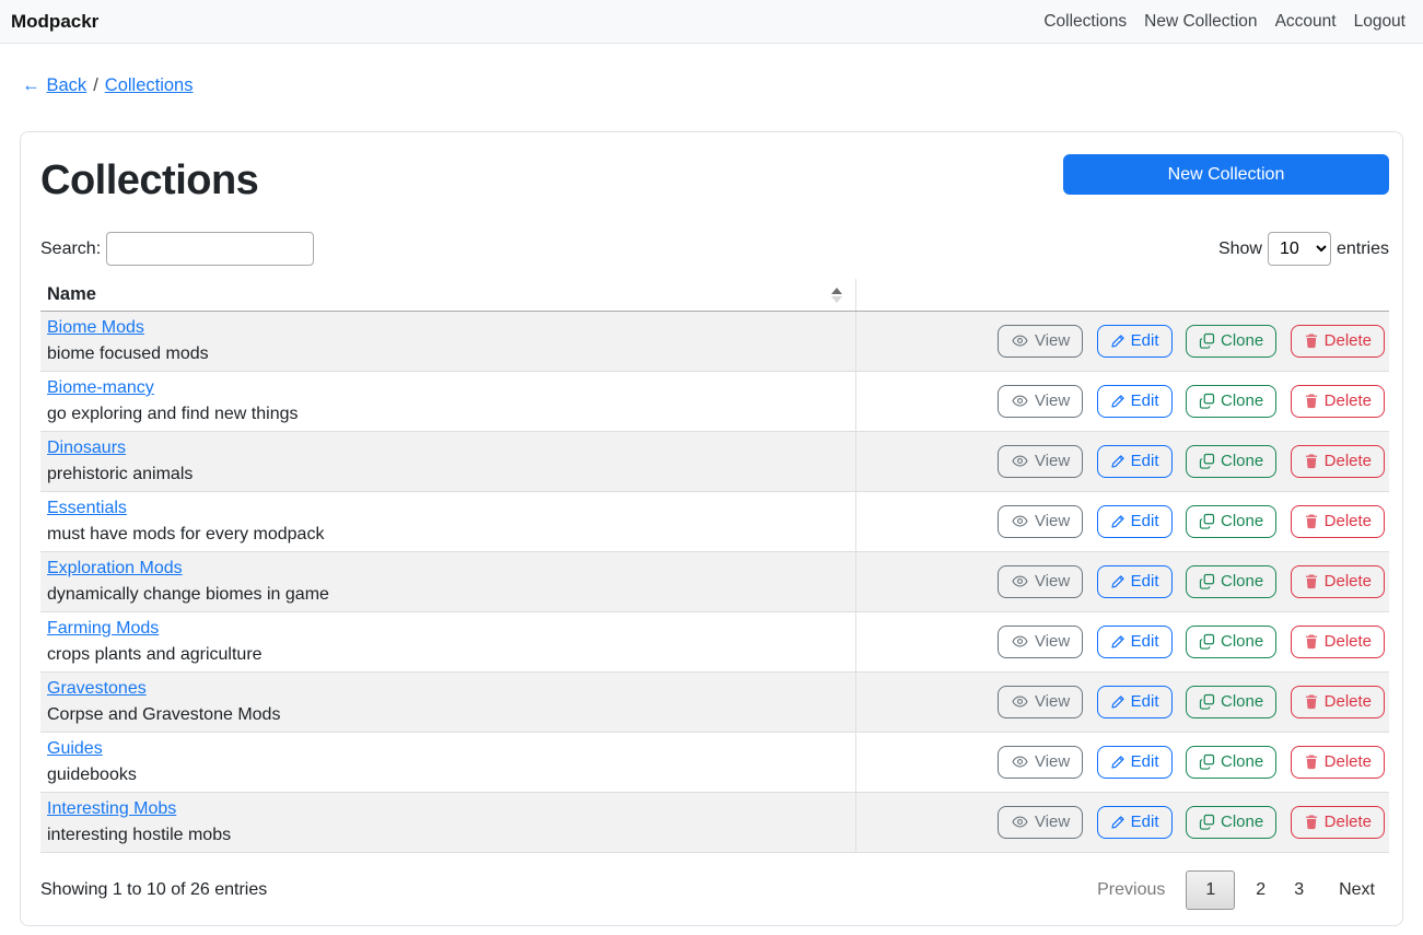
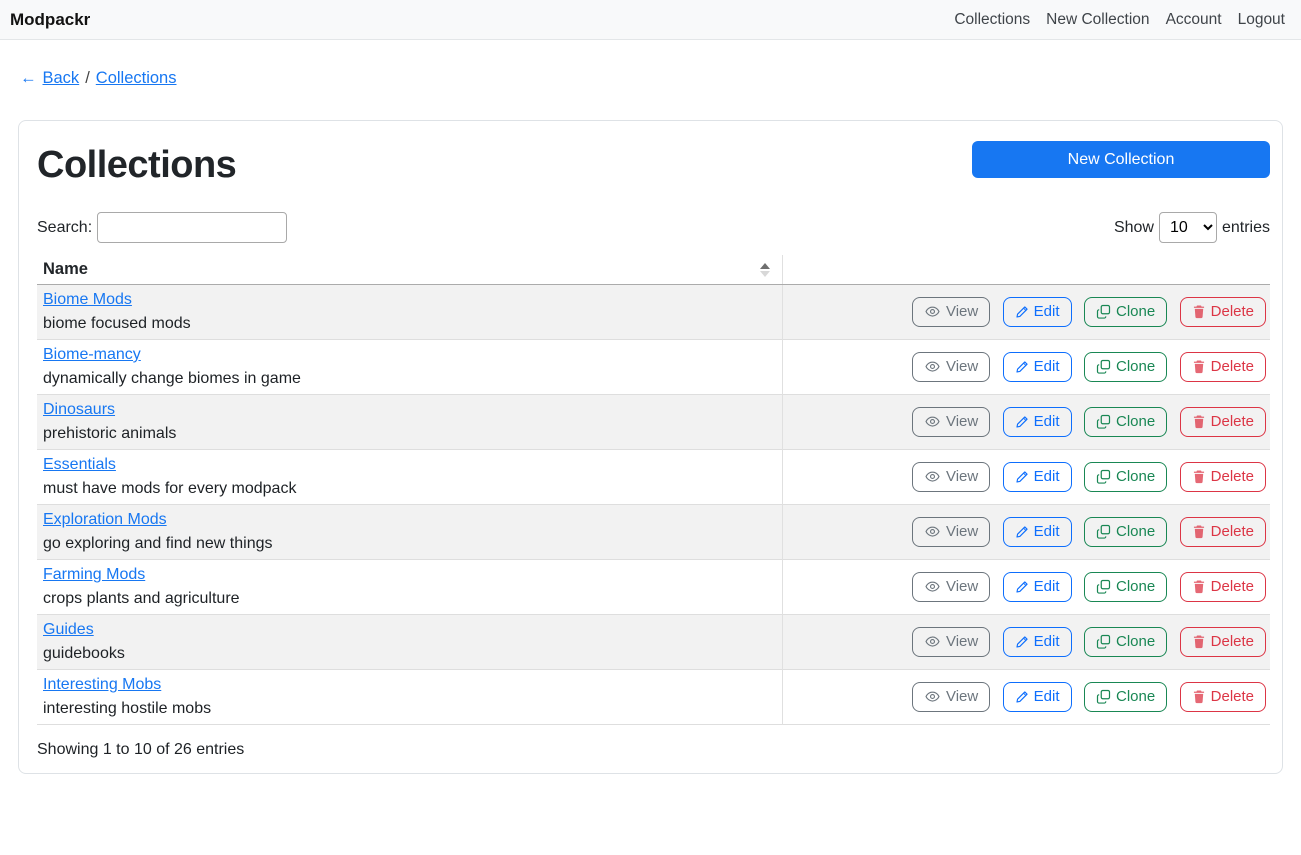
  Modpackr
  Collections
  New Collection
  Account
  Logout
  ←
  Back
  /
  Collections
  Collections
  New Collection
  Search:
  Show
  10
  entries
  Name
  Biome Mods biome focused mods	View Edit Clone Delete
- Biome-mancy go exploring and find new things	View Edit Clone Delete
+ Biome-mancy dynamically change biomes in game	View Edit Clone Delete
  Dinosaurs prehistoric animals	View Edit Clone Delete
  Essentials must have mods for every modpack	View Edit Clone Delete
- Exploration Mods dynamically change biomes in game	View Edit Clone Delete
+ Exploration Mods go exploring and find new things	View Edit Clone Delete
  Farming Mods crops plants and agriculture	View Edit Clone Delete
- Gravestones Corpse and Gravestone Mods	View Edit Clone Delete
  Guides guidebooks	View Edit Clone Delete
  Interesting Mobs interesting hostile mobs	View Edit Clone Delete
  Showing 1 to 10 of 26 entries
- Previous
- 1
- 2
- 3
- Next
